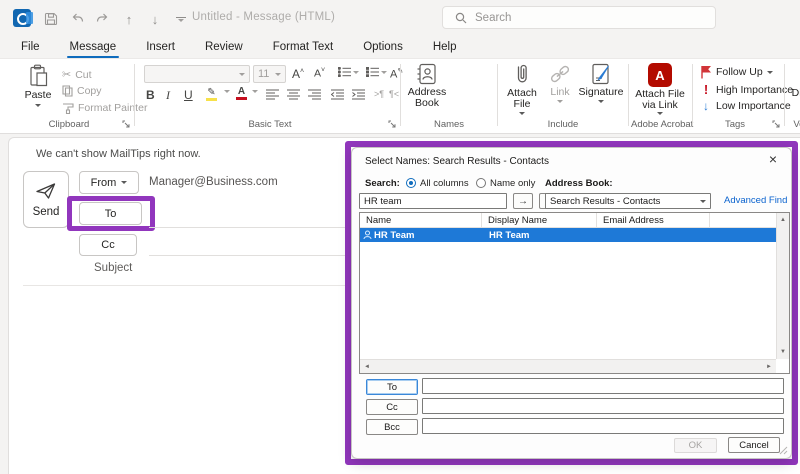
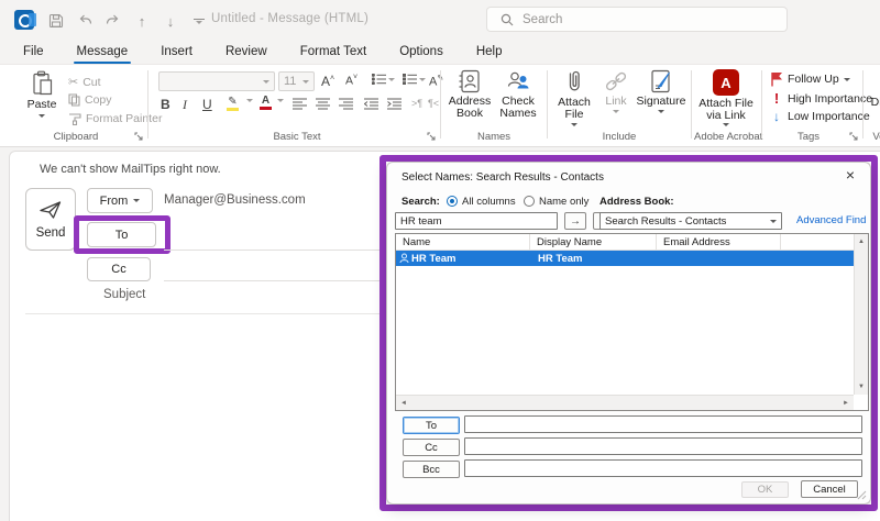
  ↑
  ↓
  Untitled - Message (HTML)
  Search
  File
  Message
  Insert
  Review
  Format Text
  Options
  Help
  Paste
  ✂
  Cut
  Copy
  Format Painter
  Clipboard
  11
  B
  I
  U
  ✎
  A
  >¶
  ¶<
  Basic Text
  Address Book
+ Check Names
  Names
  Attach File
  Link
  Signature
  Include
  A
  Attach File via Link
  Adobe Acroba
  Follow Up
  !
  High Importane
  ↓
  Low Importance
  Tags
  We can't show MailTips right now.
  Send
  From
  Manager@Business.com
  To
  Cc
  Subject
  Select Names: Search Results - Contacts
  ×
  Search:
  All columns
  Name only
  Address Book:
  HR team
  →
  Search Results - Contacts
  Advanced Find
  Name
  Display Name
  Email Address
  HR Team
  HR Team
  To
  Cc
  Bcc
  OK
  Cancel
